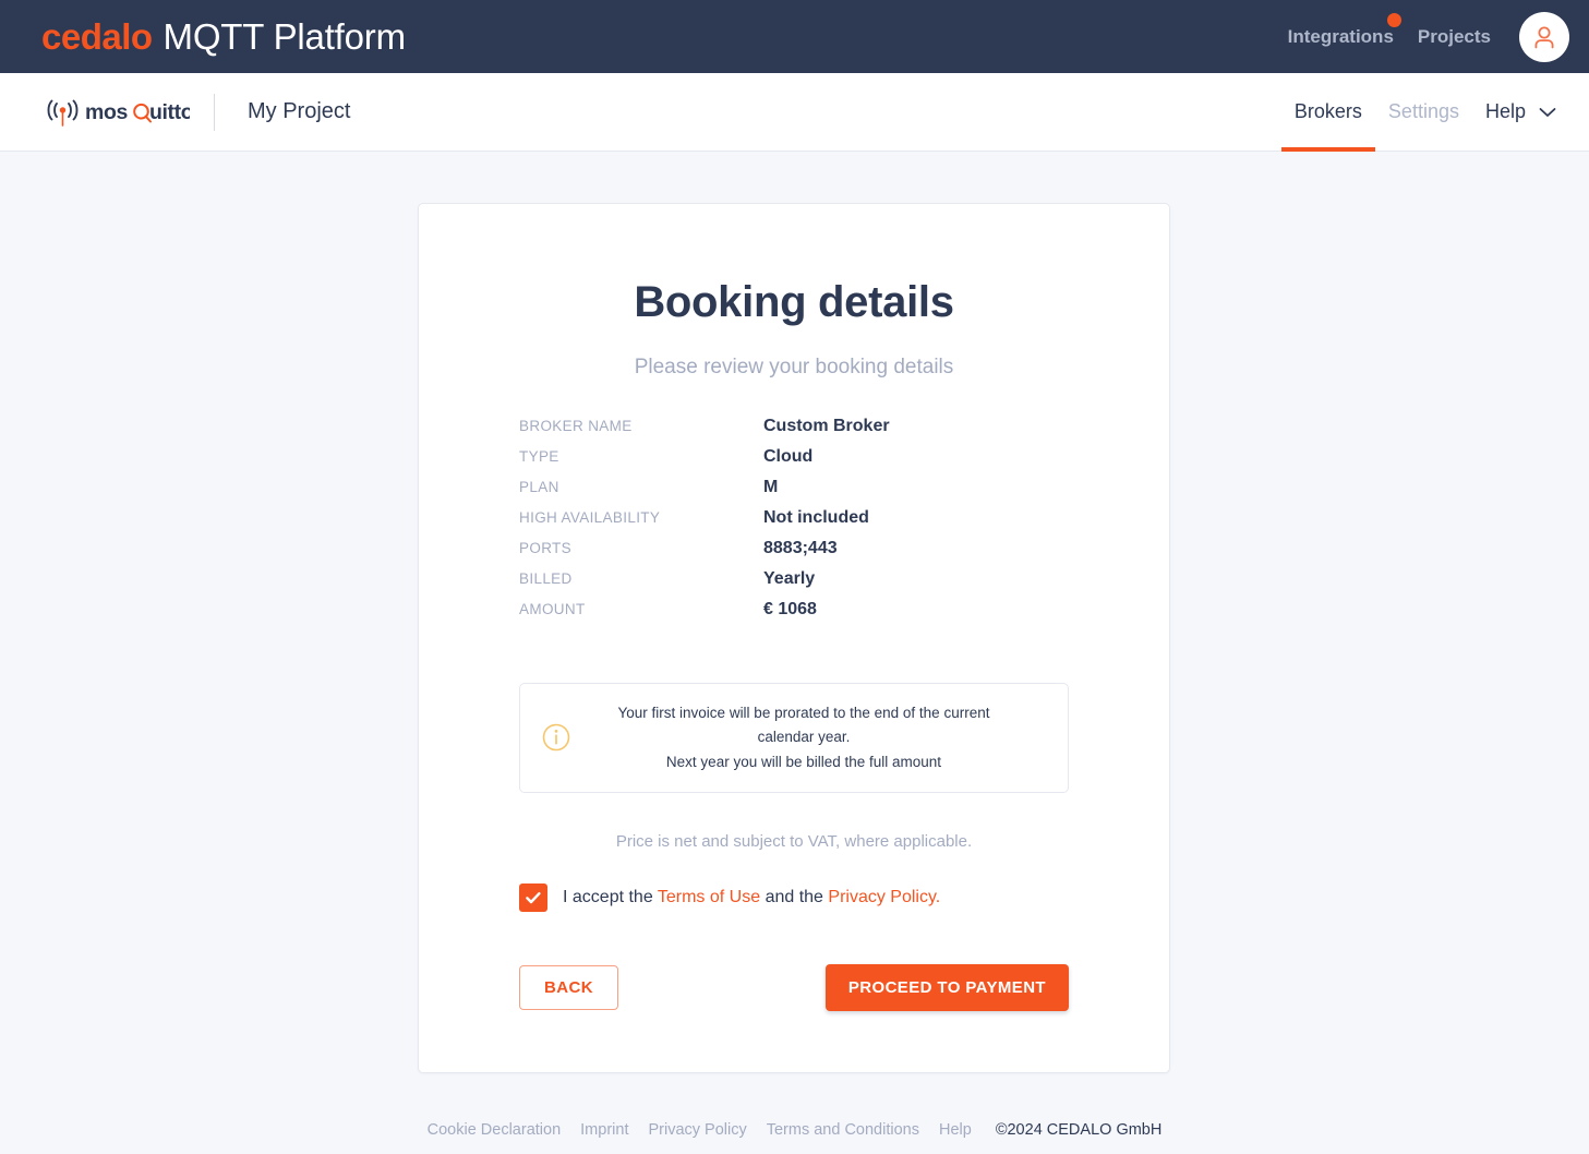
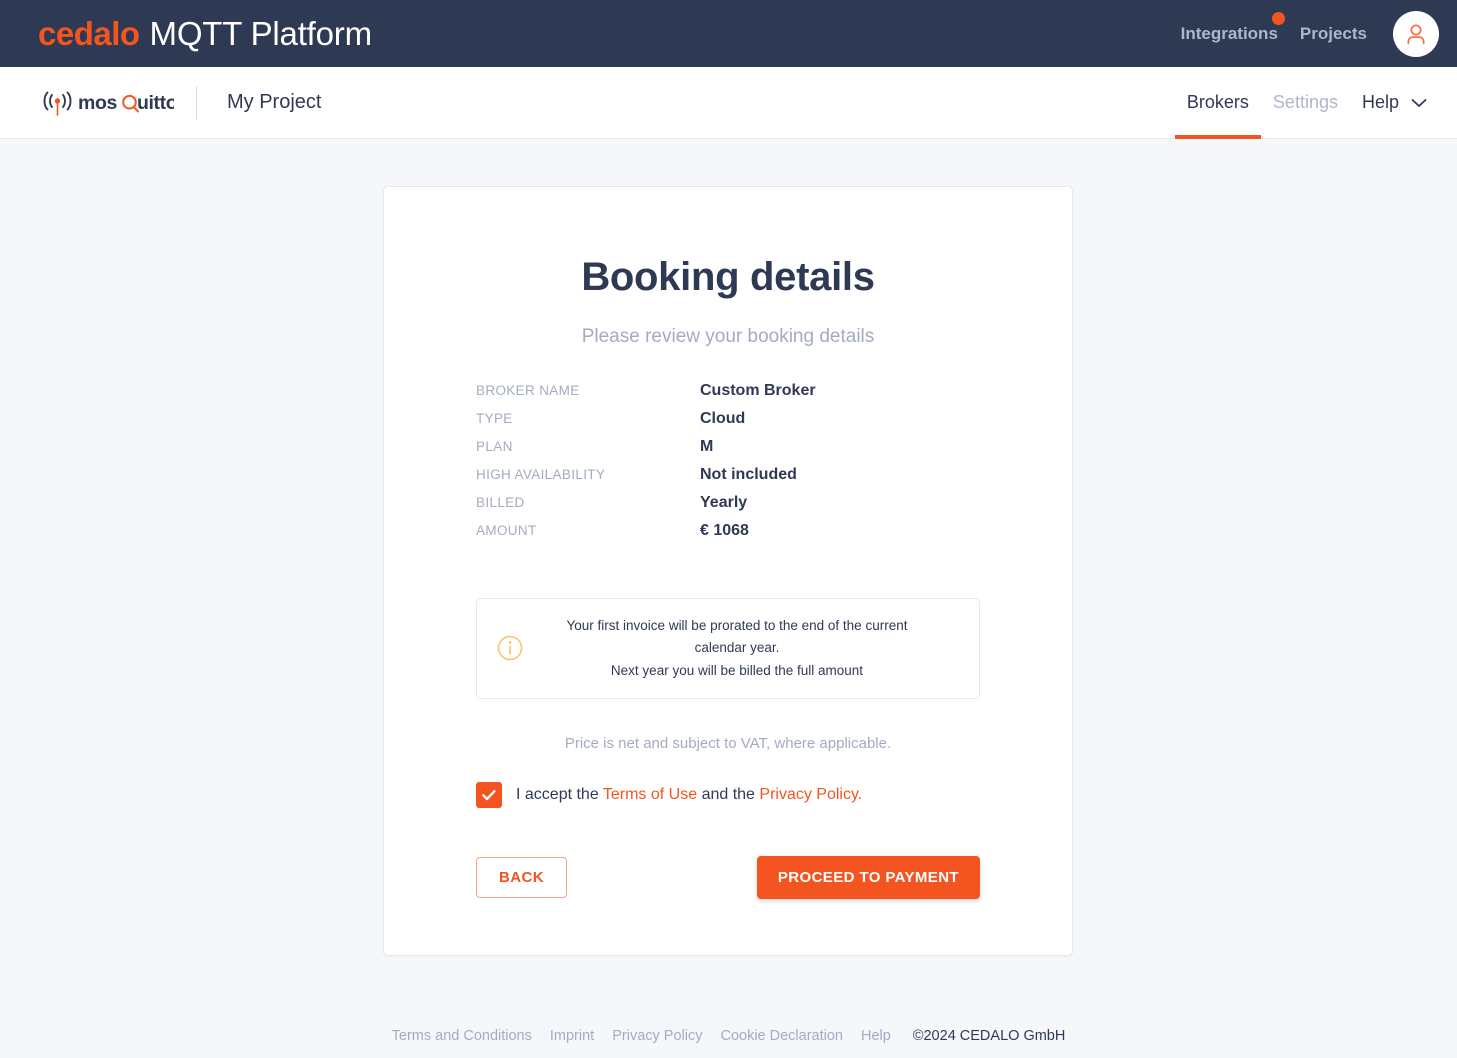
  cedalo
  MQTT Platform
  Integrations
  Projects
  mos
  uitto
  My Project
  Brokers
  Settings
  Help
  Booking details
  Please review your booking details
  BROKER NAME
  Custom Broker
  TYPE
  Cloud
  PLAN
  M
  HIGH AVAILABILITY
  Not included
- PORTS
- 8883;443
  BILLED
  Yearly
  AMOUNT
  € 1068
  Your first invoice will be prorated to the end of the current calendar year.
  Next year you will be billed the full amount
  Price is net and subject to VAT, where applicable.
  I accept the Terms of Use and the Privacy Policy.
  BACK
  PROCEED TO PAYMENT
- Cookie Declaration
+ Terms and Conditions
  Imprint
  Privacy Policy
- Terms and Conditions
+ Cookie Declaration
  Help
  ©2024 CEDALO GmbH
